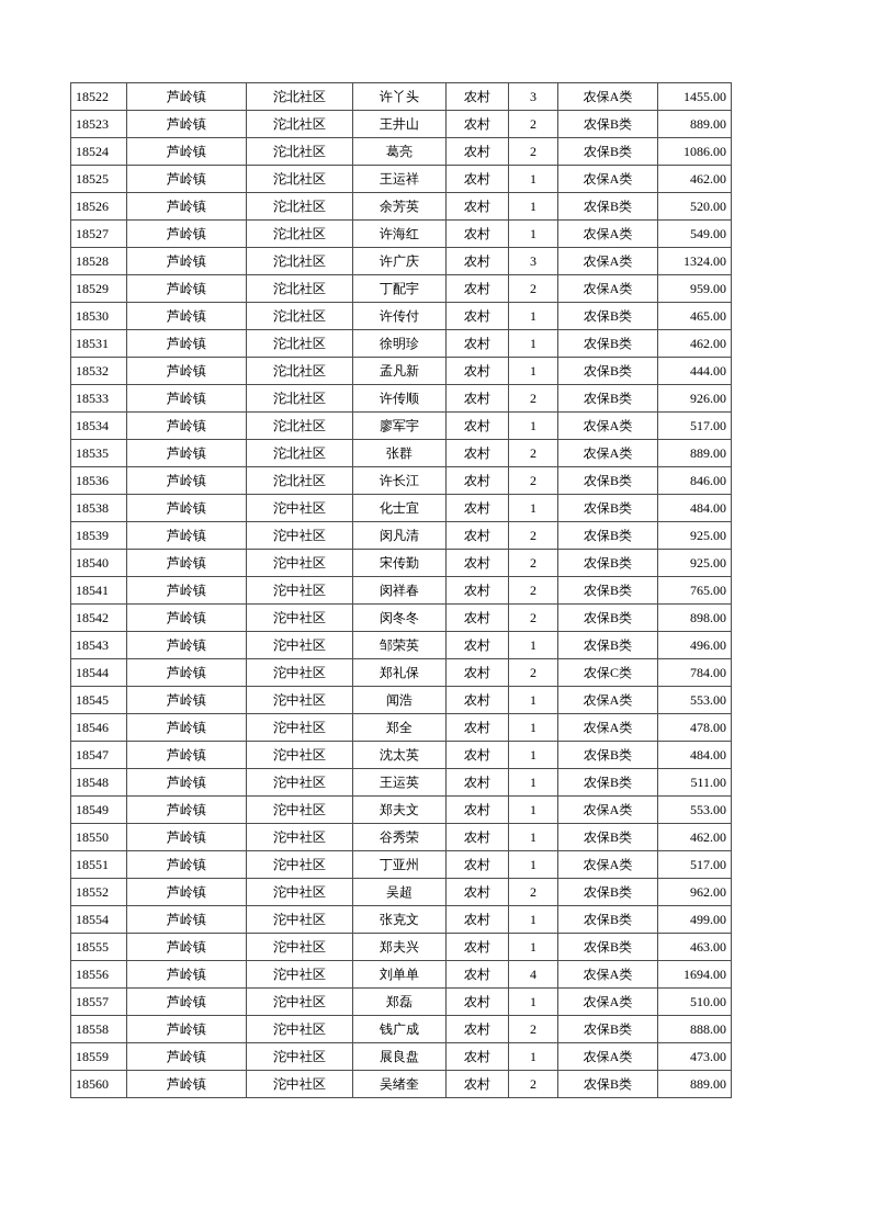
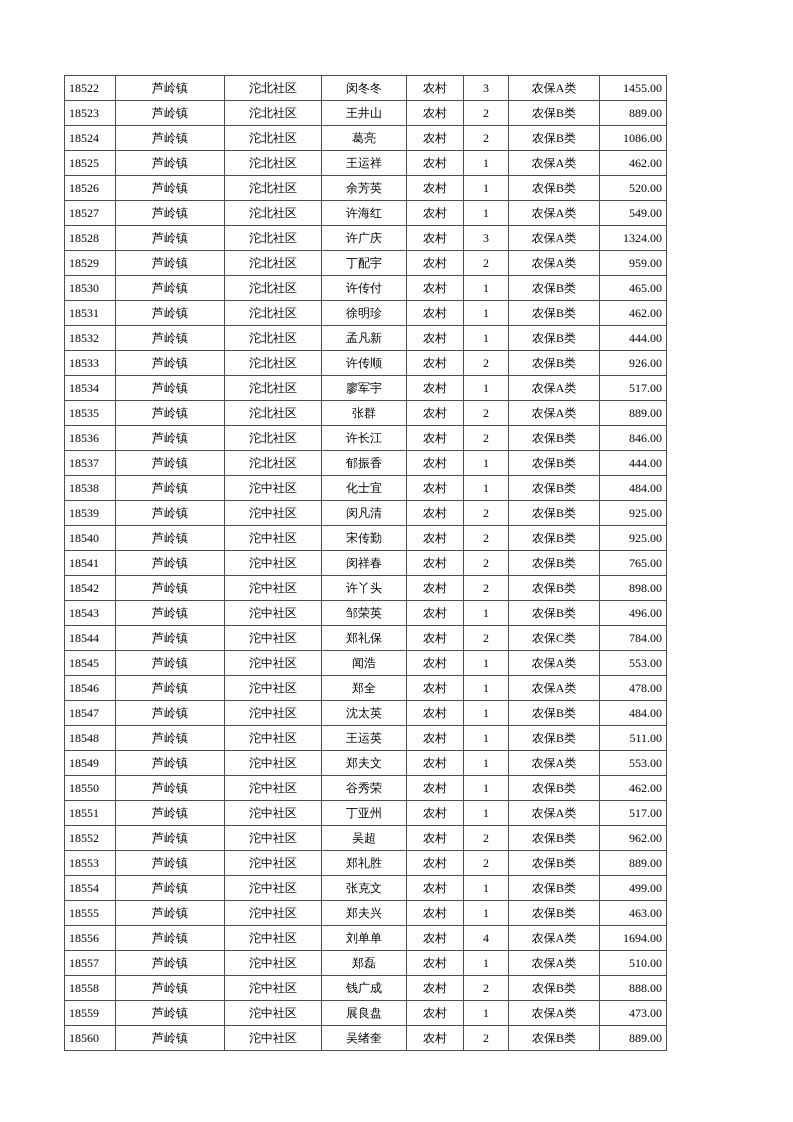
- 18522	芦岭镇	沱北社区	许丫头	农村	3	农保A类	1455.00
+ 18522	芦岭镇	沱北社区	闵冬冬	农村	3	农保A类	1455.00
  18523	芦岭镇	沱北社区	王井山	农村	2	农保B类	889.00
  18524	芦岭镇	沱北社区	葛亮	农村	2	农保B类	1086.00
  18525	芦岭镇	沱北社区	王运祥	农村	1	农保A类	462.00
  18526	芦岭镇	沱北社区	余芳英	农村	1	农保B类	520.00
  18527	芦岭镇	沱北社区	许海红	农村	1	农保A类	549.00
  18528	芦岭镇	沱北社区	许广庆	农村	3	农保A类	1324.00
  18529	芦岭镇	沱北社区	丁配宇	农村	2	农保A类	959.00
  18530	芦岭镇	沱北社区	许传付	农村	1	农保B类	465.00
  18531	芦岭镇	沱北社区	徐明珍	农村	1	农保B类	462.00
  18532	芦岭镇	沱北社区	孟凡新	农村	1	农保B类	444.00
  18533	芦岭镇	沱北社区	许传顺	农村	2	农保B类	926.00
  18534	芦岭镇	沱北社区	廖军宇	农村	1	农保A类	517.00
  18535	芦岭镇	沱北社区	张群	农村	2	农保A类	889.00
  18536	芦岭镇	沱北社区	许长江	农村	2	农保B类	846.00
+ 18537	芦岭镇	沱北社区	郁振香	农村	1	农保B类	444.00
  18538	芦岭镇	沱中社区	化士宜	农村	1	农保B类	484.00
  18539	芦岭镇	沱中社区	闵凡清	农村	2	农保B类	925.00
  18540	芦岭镇	沱中社区	宋传勤	农村	2	农保B类	925.00
  18541	芦岭镇	沱中社区	闵祥春	农村	2	农保B类	765.00
- 18542	芦岭镇	沱中社区	闵冬冬	农村	2	农保B类	898.00
+ 18542	芦岭镇	沱中社区	许丫头	农村	2	农保B类	898.00
  18543	芦岭镇	沱中社区	邹荣英	农村	1	农保B类	496.00
  18544	芦岭镇	沱中社区	郑礼保	农村	2	农保C类	784.00
  18545	芦岭镇	沱中社区	闻浩	农村	1	农保A类	553.00
  18546	芦岭镇	沱中社区	郑全	农村	1	农保A类	478.00
  18547	芦岭镇	沱中社区	沈太英	农村	1	农保B类	484.00
  18548	芦岭镇	沱中社区	王运英	农村	1	农保B类	511.00
  18549	芦岭镇	沱中社区	郑夫文	农村	1	农保A类	553.00
  18550	芦岭镇	沱中社区	谷秀荣	农村	1	农保B类	462.00
  18551	芦岭镇	沱中社区	丁亚州	农村	1	农保A类	517.00
  18552	芦岭镇	沱中社区	吴超	农村	2	农保B类	962.00
+ 18553	芦岭镇	沱中社区	郑礼胜	农村	2	农保B类	889.00
  18554	芦岭镇	沱中社区	张克文	农村	1	农保B类	499.00
  18555	芦岭镇	沱中社区	郑夫兴	农村	1	农保B类	463.00
  18556	芦岭镇	沱中社区	刘单单	农村	4	农保A类	1694.00
  18557	芦岭镇	沱中社区	郑磊	农村	1	农保A类	510.00
  18558	芦岭镇	沱中社区	钱广成	农村	2	农保B类	888.00
  18559	芦岭镇	沱中社区	展良盘	农村	1	农保A类	473.00
  18560	芦岭镇	沱中社区	吴绪奎	农村	2	农保B类	889.00
